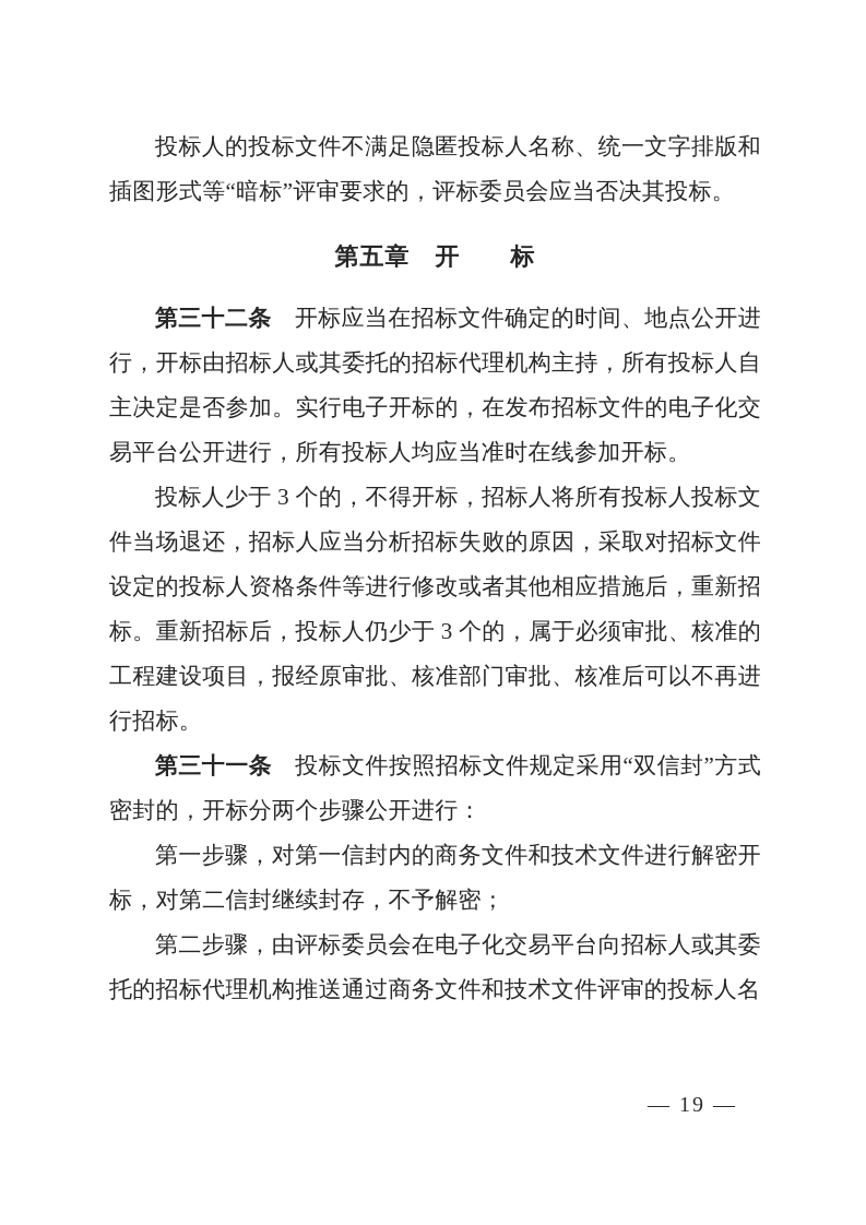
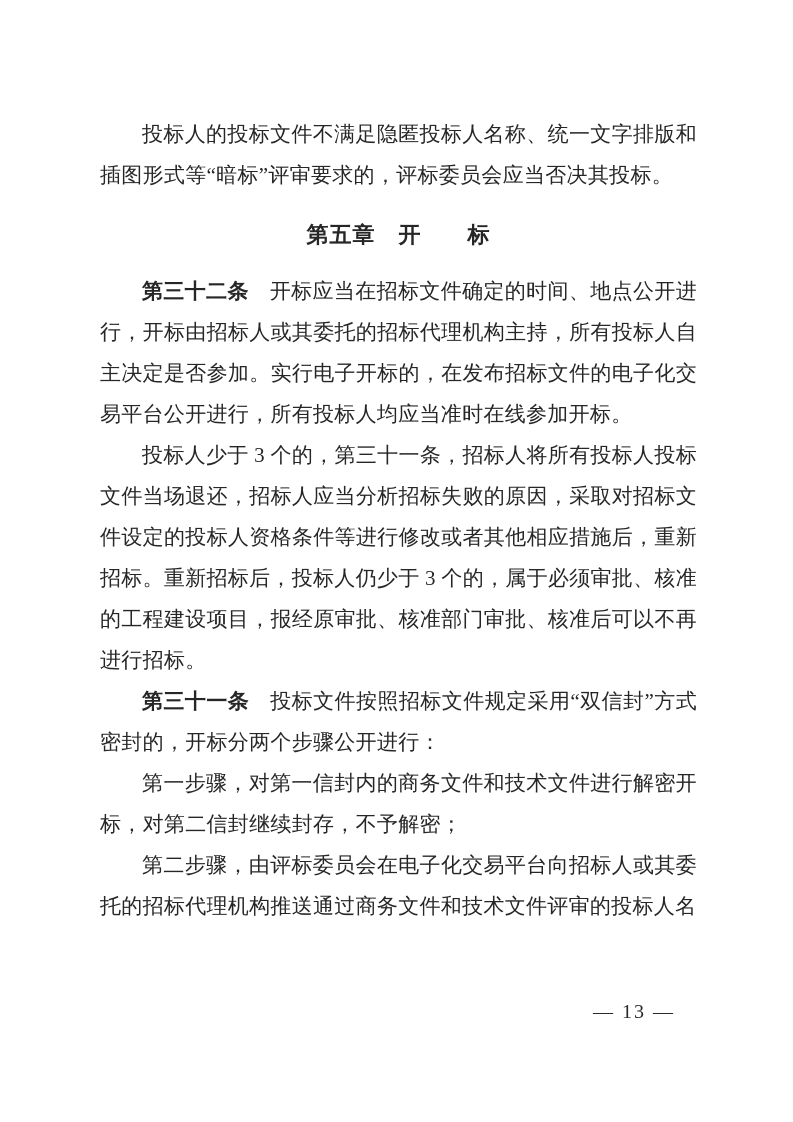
  投标人的投标文件不满足隐匿投标人名称、统一文字排版和插图形式等“暗标”评审要求的，评标委员会应当否决其投标。
  第五章 开 标
  第三十二条 开标应当在招标文件确定的时间、地点公开进行，开标由招标人或其委托的招标代理机构主持，所有投标人自主决定是否参加。实行电子开标的，在发布招标文件的电子化交易平台公开进行，所有投标人均应当准时在线参加开标。
- 投标人少于 3 个的，不得开标，招标人将所有投标人投标文件当场退还，招标人应当分析招标失败的原因，采取对招标文件设定的投标人资格条件等进行修改或者其他相应措施后，重新招标。重新招标后，投标人仍少于 3 个的，属于必须审批、核准的工程建设项目，报经原审批、核准部门审批、核准后可以不再进行招标。
+ 投标人少于 3 个的，第三十一条，招标人将所有投标人投标文件当场退还，招标人应当分析招标失败的原因，采取对招标文件设定的投标人资格条件等进行修改或者其他相应措施后，重新招标。重新招标后，投标人仍少于 3 个的，属于必须审批、核准的工程建设项目，报经原审批、核准部门审批、核准后可以不再进行招标。
  第三十一条 投标文件按照招标文件规定采用“双信封”方式密封的，开标分两个步骤公开进行：
  第一步骤，对第一信封内的商务文件和技术文件进行解密开标，对第二信封继续封存，不予解密；
  第二步骤，由评标委员会在电子化交易平台向招标人或其委托的招标代理机构推送通过商务文件和技术文件评审的投标人名
- — 19 —
+ — 13 —
